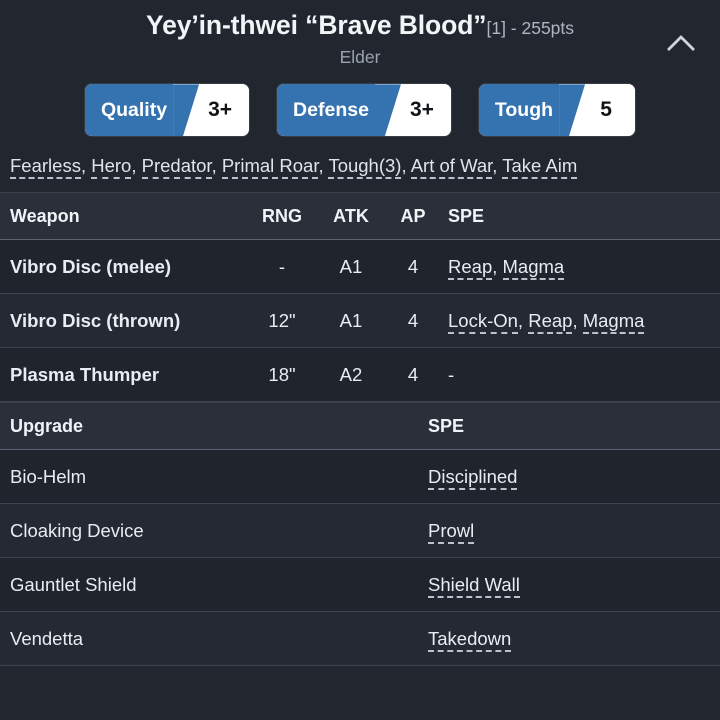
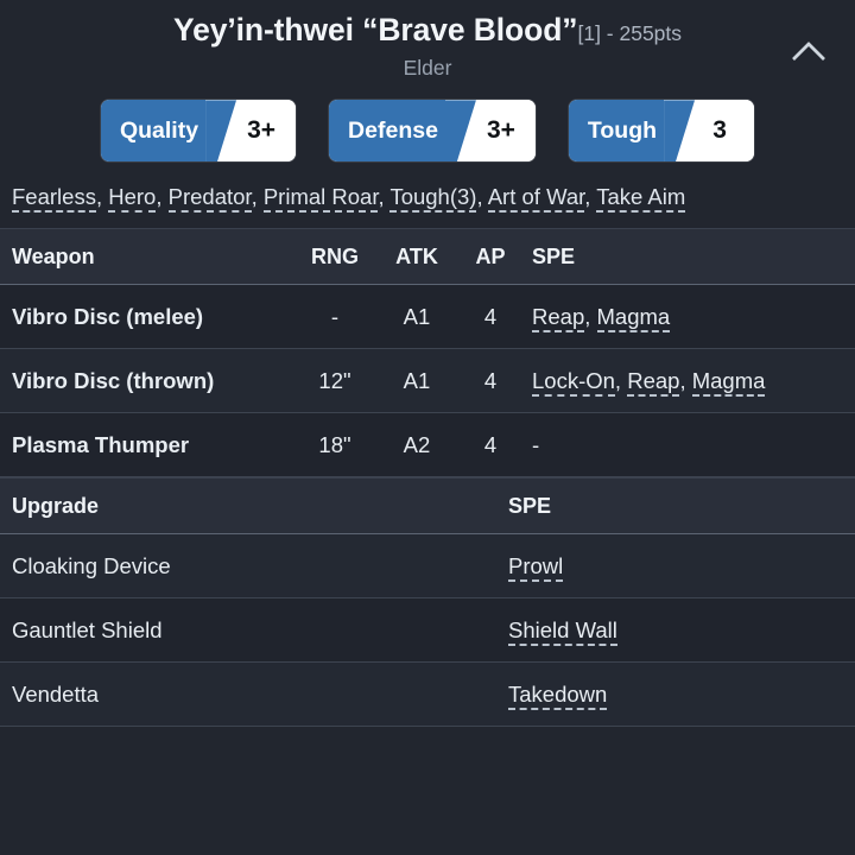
  Yey’in-thwei “Brave Blood”[1] - 255pts
  Elder
  Quality
  3+
  Defense
  3+
  Tough
- 5
+ 3
  Fearless, Hero, Predator, Primal Roar, Tough(3), Art of War, Take Aim
  Weapon	RNG	ATK	AP	SPE
  Vibro Disc (melee)	-	A1	4	Reap, Magma
  Vibro Disc (thrown)	12"	A1	4	Lock-On, Reap, Magma
  Plasma Thumper	18"	A2	4	-
  Upgrade	SPE
- Bio-Helm	Disciplined
  Cloaking Device	Prowl
  Gauntlet Shield	Shield Wall
  Vendetta	Takedown
